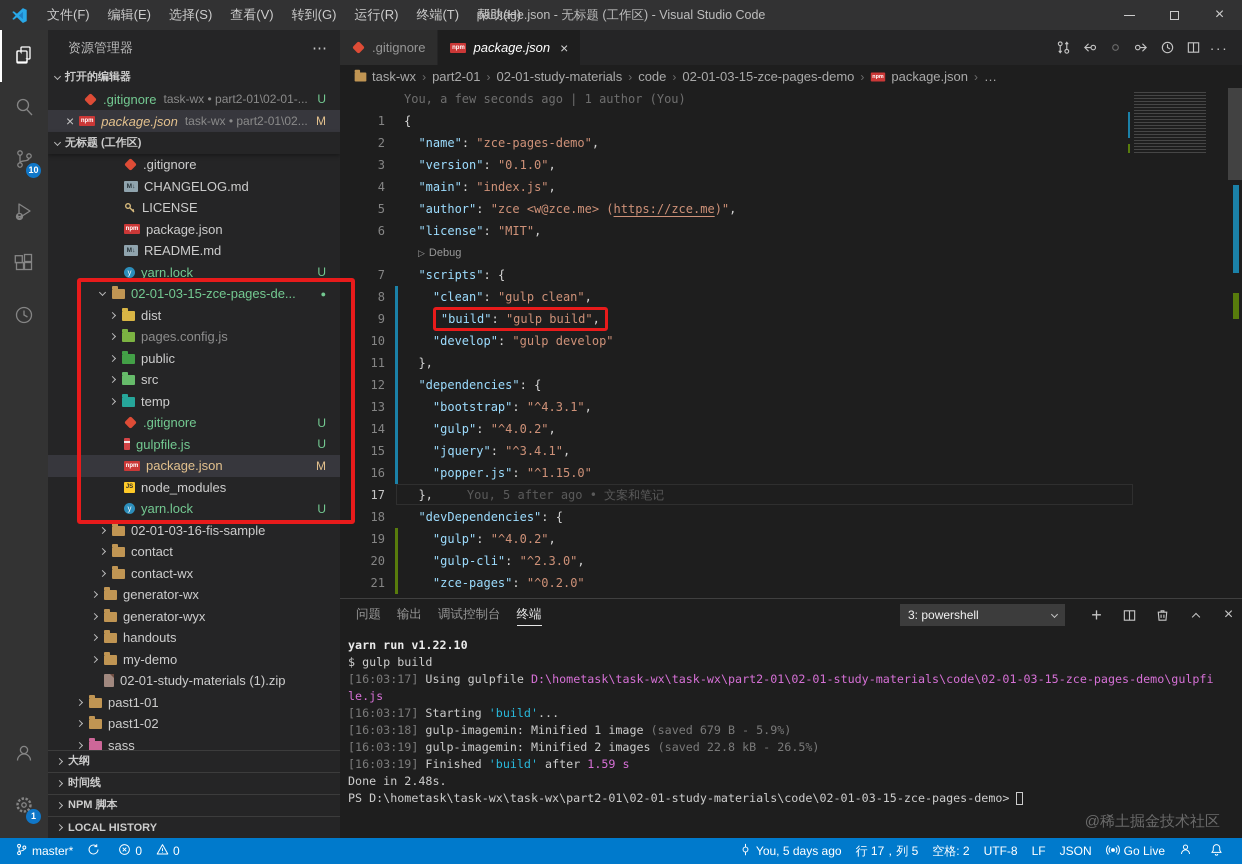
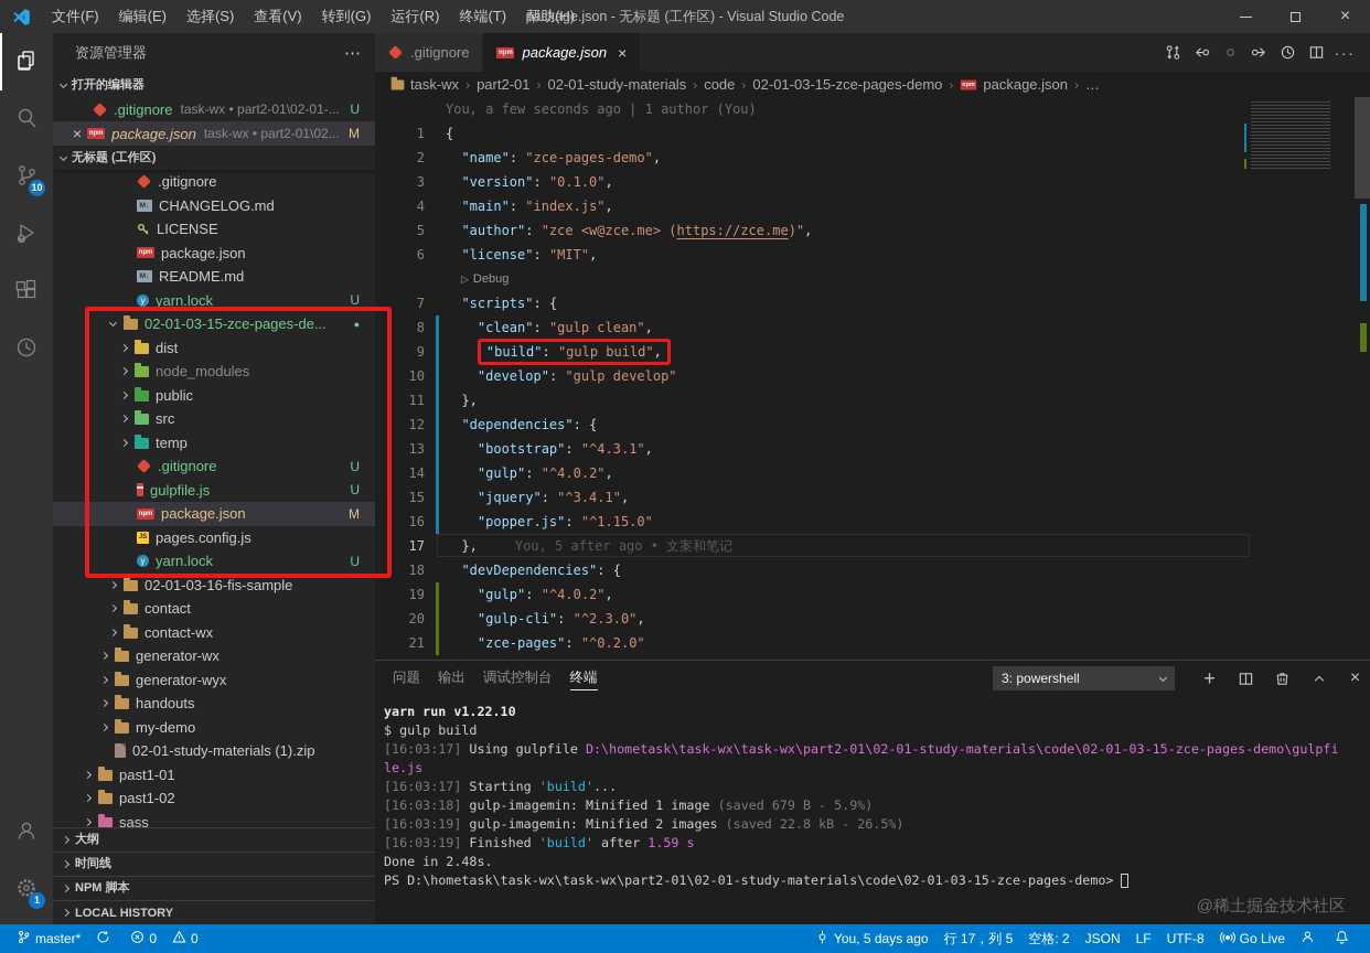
  文件(F)
  编辑(E)
  选择(S)
  查看(V)
  转到(G)
  运行(R)
  终端(T)
  帮助(H)
  package.json - 无标题 (工作区) - Visual Studio Code
  ×
  10
  1
  资源管理器
  ⋯
  打开的编辑器
  .gitignore
  task-wx • part2-01\02-01-...
  U
  ×
  package.json
  task-wx • part2-01\02...
  M
  无标题 (工作区)
  .gitignore
  CHANGELOG.md
  LICENSE
  package.json
  README.md
  y
  yarn.lock
  U
  02-01-03-15-zce-pages-de...
  ●
  dist
- pages.config.js
+ node_modules
  public
  src
  temp
  .gitignore
  U
  gulpfile.js
  U
  package.json
  M
- node_modules
+ pages.config.js
  y
  yarn.lock
  U
  02-01-03-16-fis-sample
  contact
  contact-wx
  generator-wx
  generator-wyx
  handouts
  my-demo
  02-01-study-materials (1).zip
  past1-01
  past1-02
  sass
  大纲
  时间线
  NPM 脚本
  LOCAL HISTORY
  .gitignore
  package.json
  ×
  ···
  task-wx
  ›
  part2-01
  ›
  02-01-study-materials
  ›
  code
  ›
  02-01-03-15-zce-pages-demo
  ›
  package.json
  ›
  …
  You, a few seconds ago | 1 author (You)
  1
  {
  2
  "name": "zce-pages-demo",
  3
  "version": "0.1.0",
  4
  "main": "index.js",
  5
  "author": "zce <w@zce.me> (https://zce.me)",
  6
  "license": "MIT",
  ▷
  Debug
  7
  "scripts": {
  8
  "clean": "gulp clean",
  9
  "build": "gulp build",
  10
  "develop": "gulp develop"
  11
  },
  12
  "dependencies": {
  13
  "bootstrap": "^4.3.1",
  14
  "gulp": "^4.0.2",
  15
  "jquery": "^3.4.1",
  16
  "popper.js": "^1.15.0"
  17
  }, You, 5 after ago • 文案和笔记
  18
  "devDependencies": {
  19
  "gulp": "^4.0.2",
  20
  "gulp-cli": "^2.3.0",
  21
  "zce-pages": "^0.2.0"
  问题
  输出
  调试控制台
  终端
  3: powershell
  +
  ×
  yarn run v1.22.10
  $ gulp build
  [16:03:17] Using gulpfile D:\hometask\task-wx\task-wx\part2-01\02-01-study-materials\code\02-01-03-15-zce-pages-demo\gulpfi
  le.js
  [16:03:17] Starting 'build'...
  [16:03:18] gulp-imagemin: Minified 1 image (saved 679 B - 5.9%)
  [16:03:19] gulp-imagemin: Minified 2 images (saved 22.8 kB - 26.5%)
  [16:03:19] Finished 'build' after 1.59 s
  Done in 2.48s.
  PS D:\hometask\task-wx\task-wx\part2-01\02-01-study-materials\code\02-01-03-15-zce-pages-demo>
  @稀土掘金技术社区
  master*
  0
  0
  You, 5 days ago
  行 17，列 5
  空格: 2
- UTF-8
+ JSON
  LF
- JSON
+ UTF-8
  Go Live
